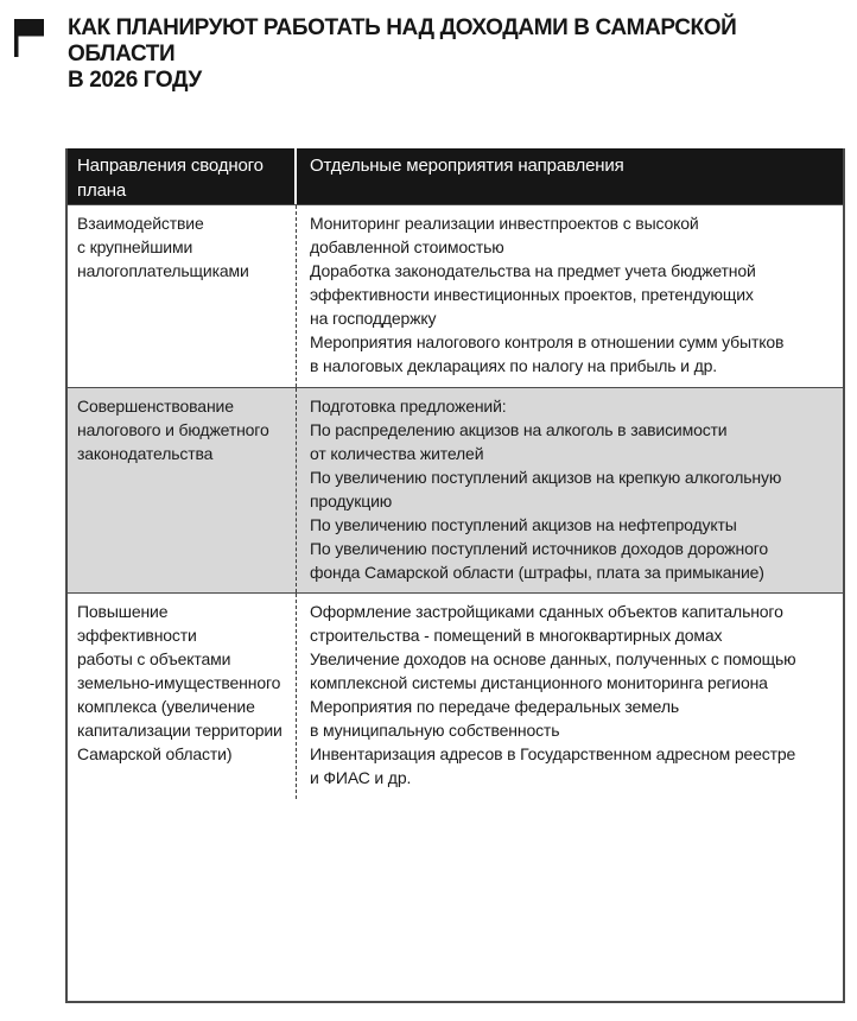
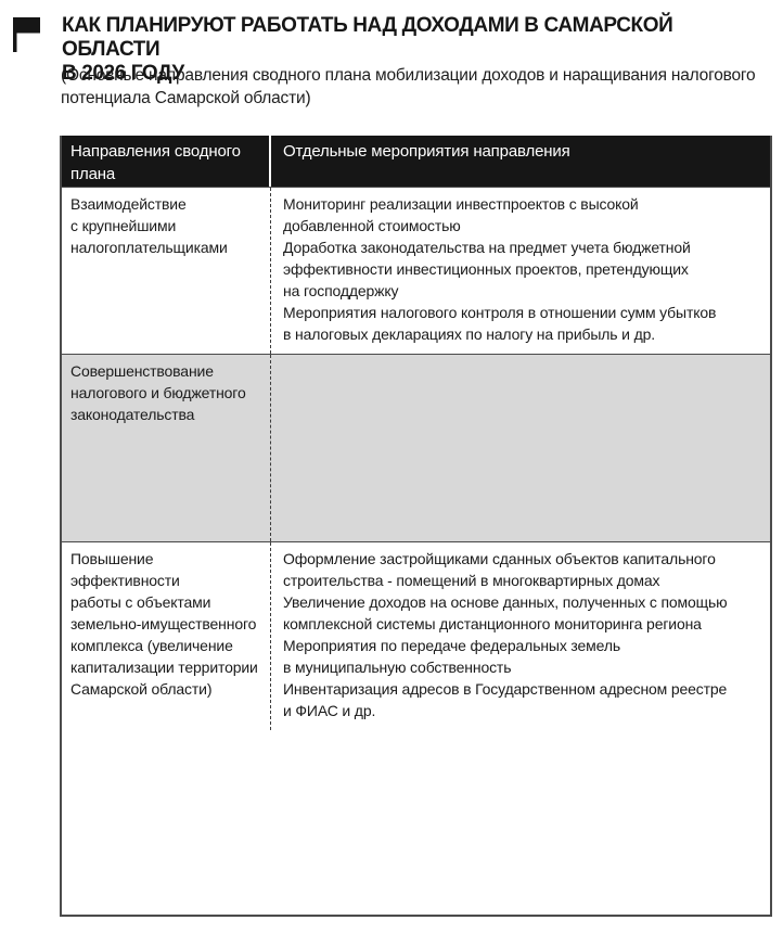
  КАК ПЛАНИРУЮТ РАБОТАТЬ НАД ДОХОДАМИ В САМАРСКОЙ ОБЛАСТИ
  В 2026 ГОДУ
+ (Основные направления сводного плана мобилизации доходов и наращивания налогового
+ потенциала Самарской области)
  Направления сводного
  плана
  Отдельные мероприятия направления
  Взаимодействие
  с крупнейшими
  налогоплательщиками
  Мониторинг реализации инвестпроектов с высокой
  добавленной стоимостью
  Доработка законодательства на предмет учета бюджетной
  эффективности инвестиционных проектов, претендующих
  на господдержку
  Мероприятия налогового контроля в отношении сумм убытков
  в налоговых декларациях по налогу на прибыль и др.
  Совершенствование
  налогового и бюджетного
  законодательства
- Подготовка предложений:
- По распределению акцизов на алкоголь в зависимости
- от количества жителей
- По увеличению поступлений акцизов на крепкую алкогольную
- продукцию
- По увеличению поступлений акцизов на нефтепродукты
- По увеличению поступлений источников доходов дорожного
- фонда Самарской области (штрафы, плата за примыкание)
  Повышение эффективности
  работы с объектами
  земельно-имущественного
  комплекса (увеличение
  капитализации территории
  Самарской области)
  Оформление застройщиками сданных объектов капитального
  строительства - помещений в многоквартирных домах
  Увеличение доходов на основе данных, полученных с помощью
  комплексной системы дистанционного мониторинга региона
  Мероприятия по передаче федеральных земель
  в муниципальную собственность
  Инвентаризация адресов в Государственном адресном реестре
  и ФИАС и др.
